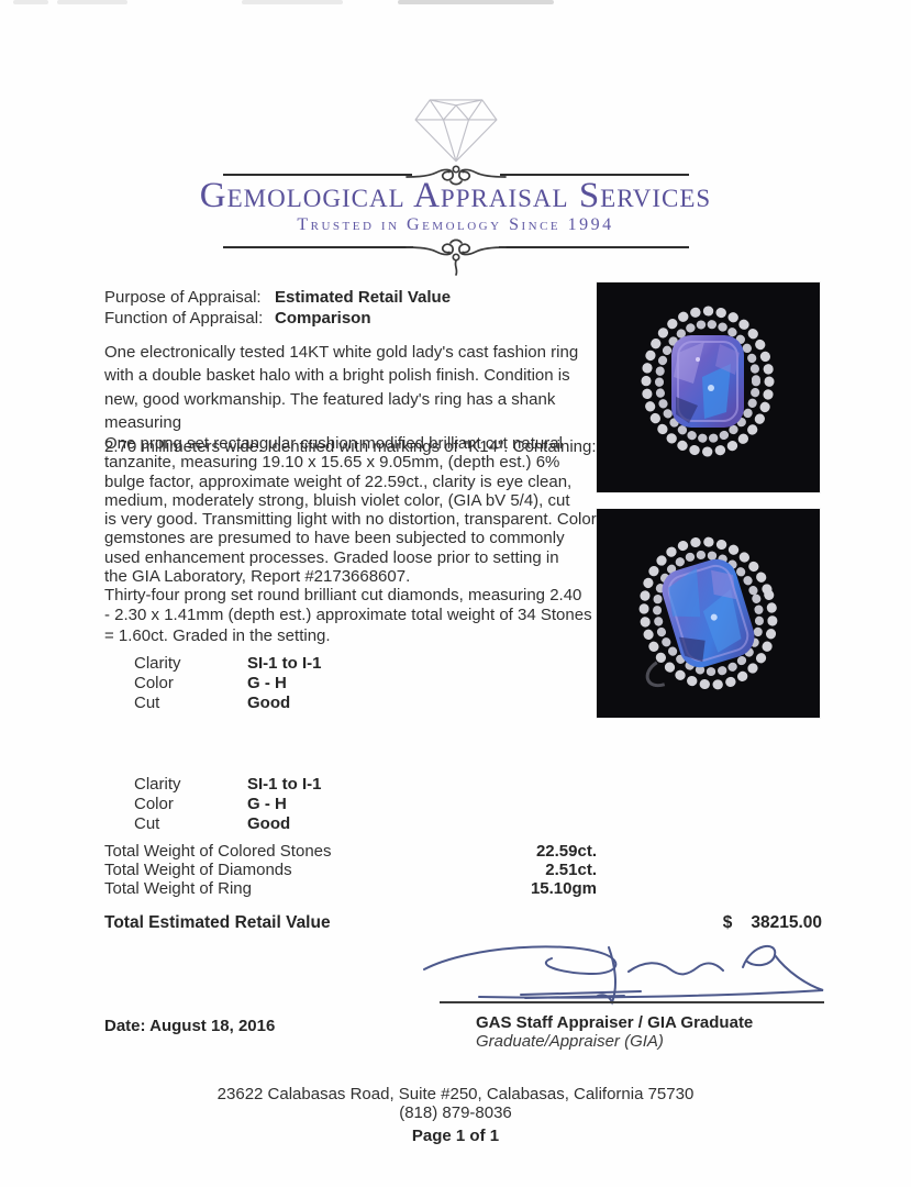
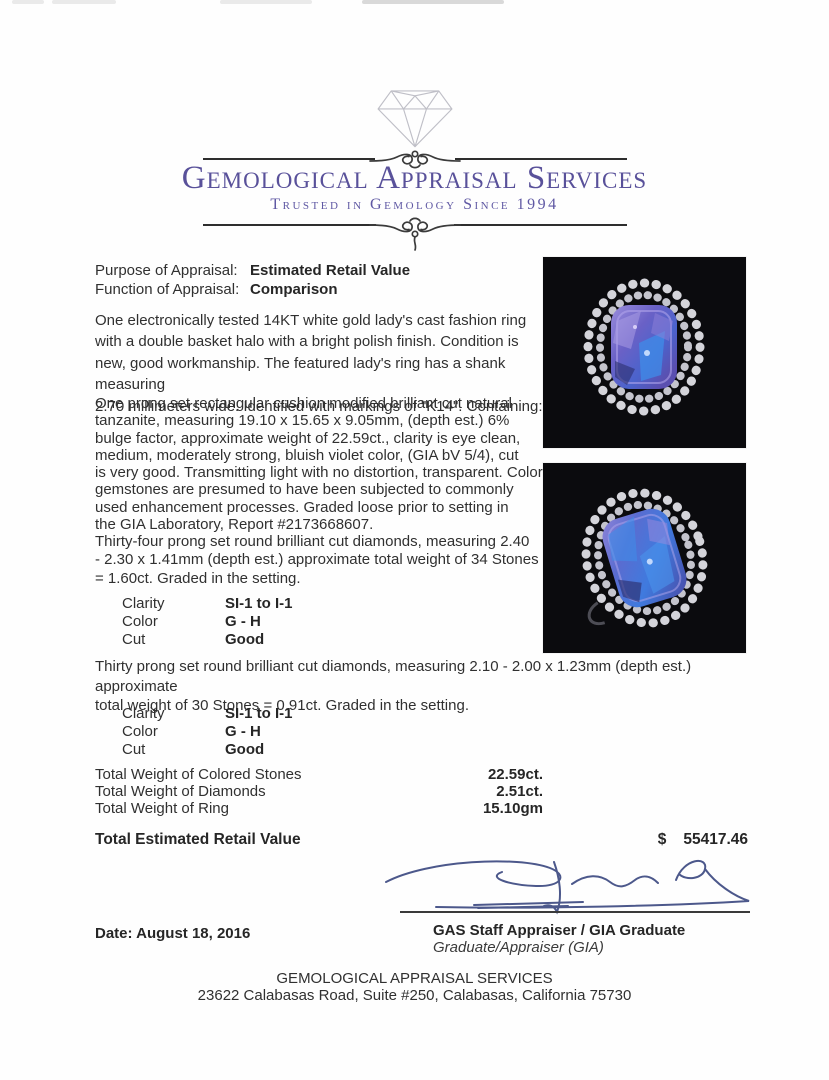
  Gemological Appraisal Services
  Trusted in Gemology Since 1994
  Purpose of Appraisal:
  Estimated Retail Value
  Function of Appraisal:
  Comparison
  One electronically tested 14KT white gold lady's cast fashion ring
  with a double basket halo with a bright polish finish. Condition is
  new, good workmanship. The featured lady's ring has a shank measuring
  2.70 millimeters wide. Identified with markings of "K14". Containing:
  One prong set rectangular cushion modified brilliant cut natural
  tanzanite, measuring 19.10 x 15.65 x 9.05mm, (depth est.) 6%
  bulge factor, approximate weight of 22.59ct., clarity is eye clean,
  medium, moderately strong, bluish violet color, (GIA bV 5/4), cut
  is very good. Transmitting light with no distortion, transparent. Color
  gemstones are presumed to have been subjected to commonly
  used enhancement processes. Graded loose prior to setting in
  the GIA Laboratory, Report #2173668607.
  Thirty-four prong set round brilliant cut diamonds, measuring 2.40
  - 2.30 x 1.41mm (depth est.) approximate total weight of 34 Stones
  = 1.60ct. Graded in the setting.
+ Thirty prong set round brilliant cut diamonds, measuring 2.10 - 2.00 x 1.23mm (depth est.) approximate
+ total weight of 30 Stones = 0.91ct. Graded in the setting.
  Clarity
  SI-1 to I-1
  Color
  G - H
  Cut
  Good
  Clarity
  SI-1 to I-1
  Color
  G - H
  Cut
  Good
  Total Weight of Colored Stones
  Total Weight of Diamonds
  Total Weight of Ring
  22.59ct.
  2.51ct.
  15.10gm
  Total Estimated Retail Value
  $
- 38215.00
+ 55417.46
  Date: August 18, 2016
  GAS Staff Appraiser / GIA Graduate
  Graduate/Appraiser (GIA)
+ GEMOLOGICAL APPRAISAL SERVICES
  23622 Calabasas Road, Suite #250, Calabasas, California 75730
- (818) 879-8036
- Page 1 of 1
